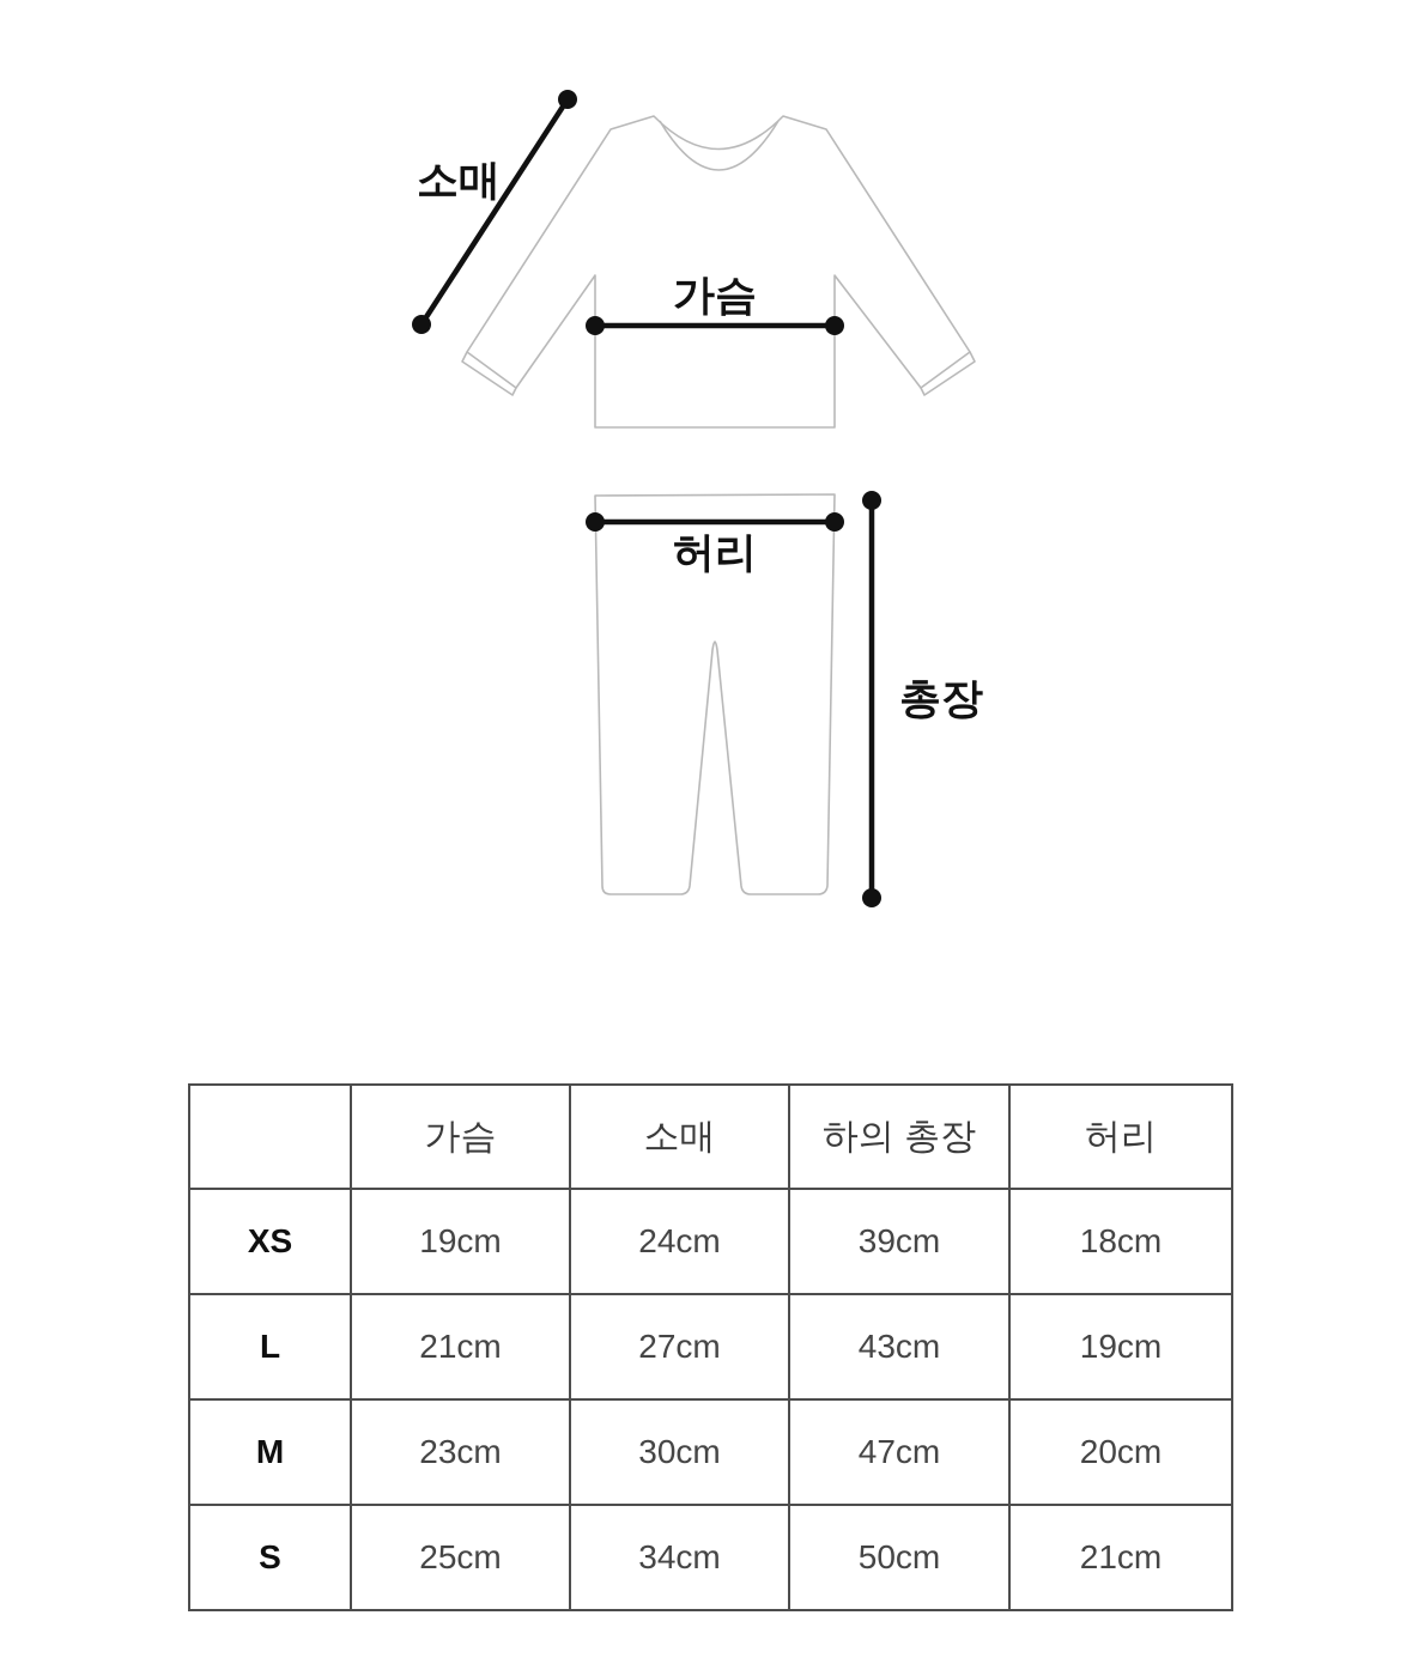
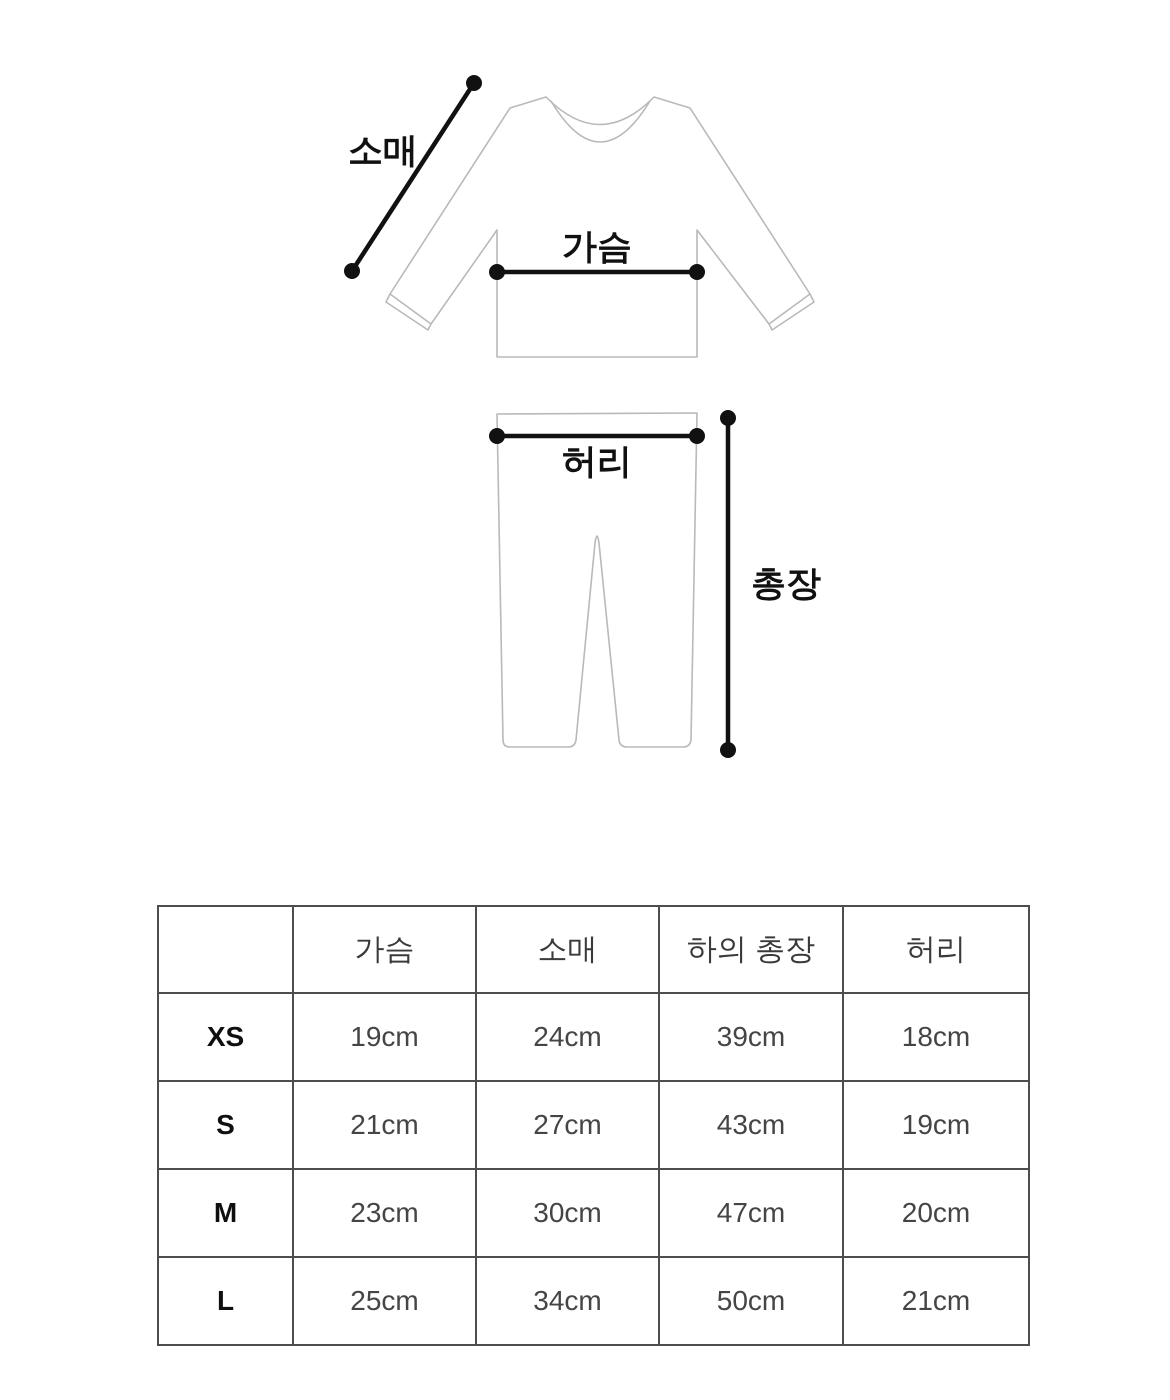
  소매
  가슴
  허리
  총장
  	가슴	소매	하의 총장	허리
  XS	19cm	24cm	39cm	18cm
- L	21cm	27cm	43cm	19cm
+ S	21cm	27cm	43cm	19cm
  M	23cm	30cm	47cm	20cm
- S	25cm	34cm	50cm	21cm
+ L	25cm	34cm	50cm	21cm
